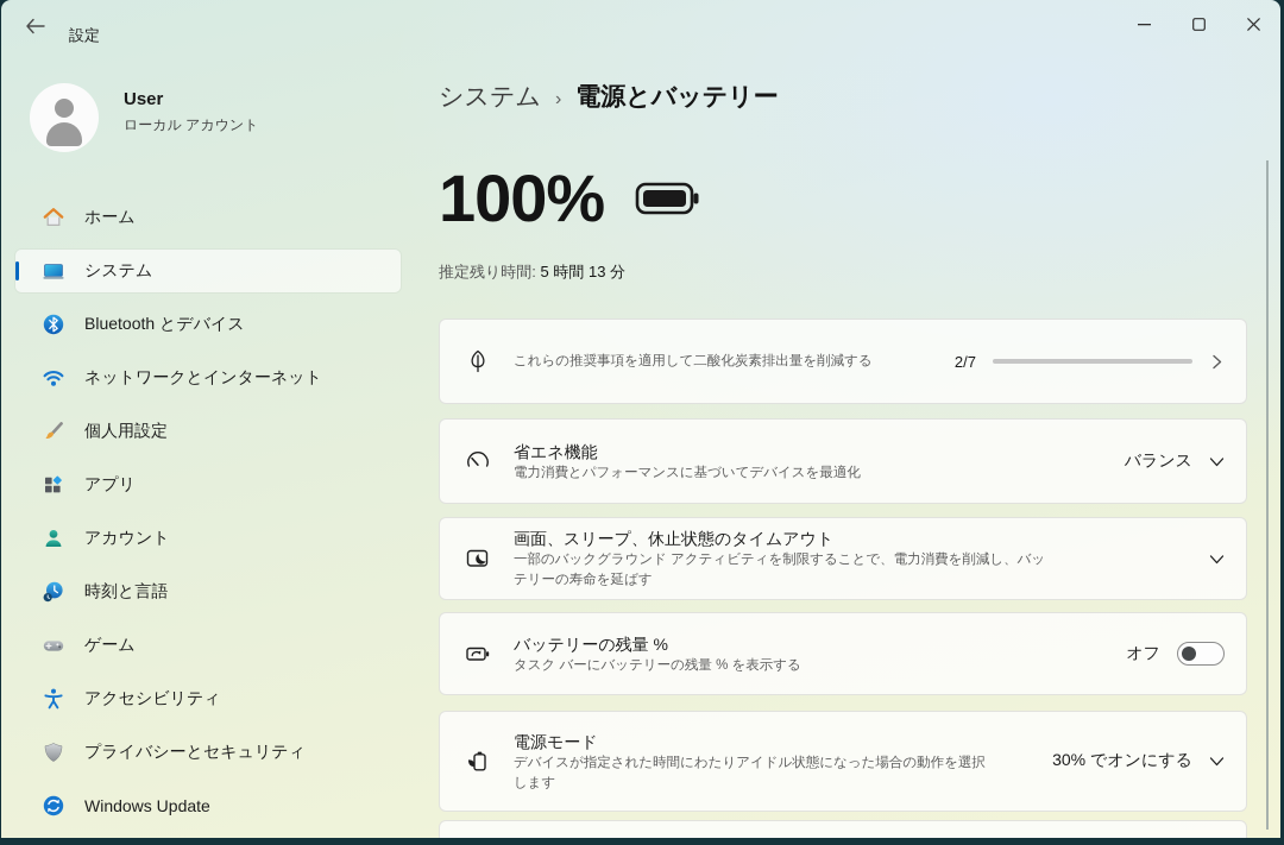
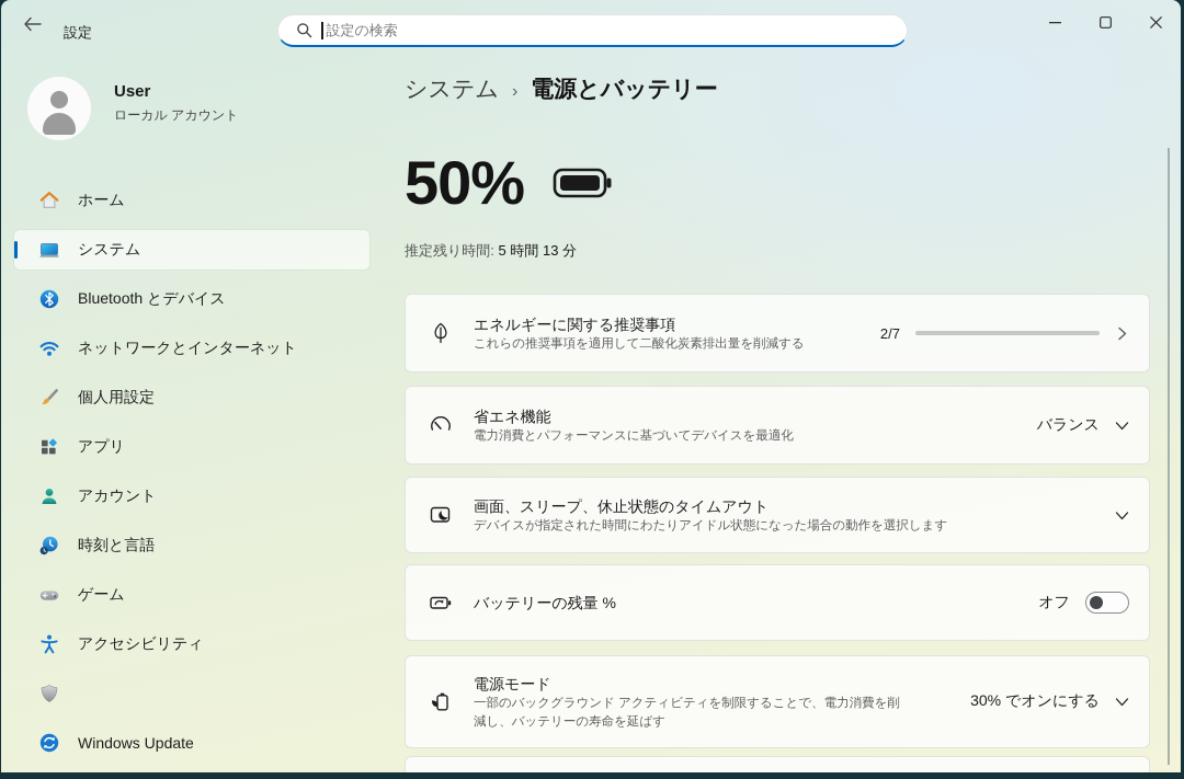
  設定
+ 設定の検索
  User
  ローカル アカウント
  ホーム
  システム
  Bluetooth とデバイス
  ネットワークとインターネット
  個人用設定
  アプリ
  アカウント
  時刻と言語
  ゲーム
  アクセシビリティ
- プライバシーとセキュリティ
  Windows Update
  システム
  ›
  電源とバッテリー
- 100%
+ 50%
  推定残り時間: 5 時間 13 分
+ エネルギーに関する推奨事項
  これらの推奨事項を適用して二酸化炭素排出量を削減する
  2/7
  省エネ機能
  電力消費とパフォーマンスに基づいてデバイスを最適化
  バランス
  画面、スリープ、休止状態のタイムアウト
- 一部のバックグラウンド アクティビティを制限することで、電力消費を削減し、バッテリーの寿命を延ばす
+ デバイスが指定された時間にわたりアイドル状態になった場合の動作を選択します
  バッテリーの残量 %
- タスク バーにバッテリーの残量 % を表示する
  オフ
  電源モード
- デバイスが指定された時間にわたりアイドル状態になった場合の動作を選択します
+ 一部のバックグラウンド アクティビティを制限することで、電力消費を削減し、バッテリーの寿命を延ばす
  30% でオンにする
